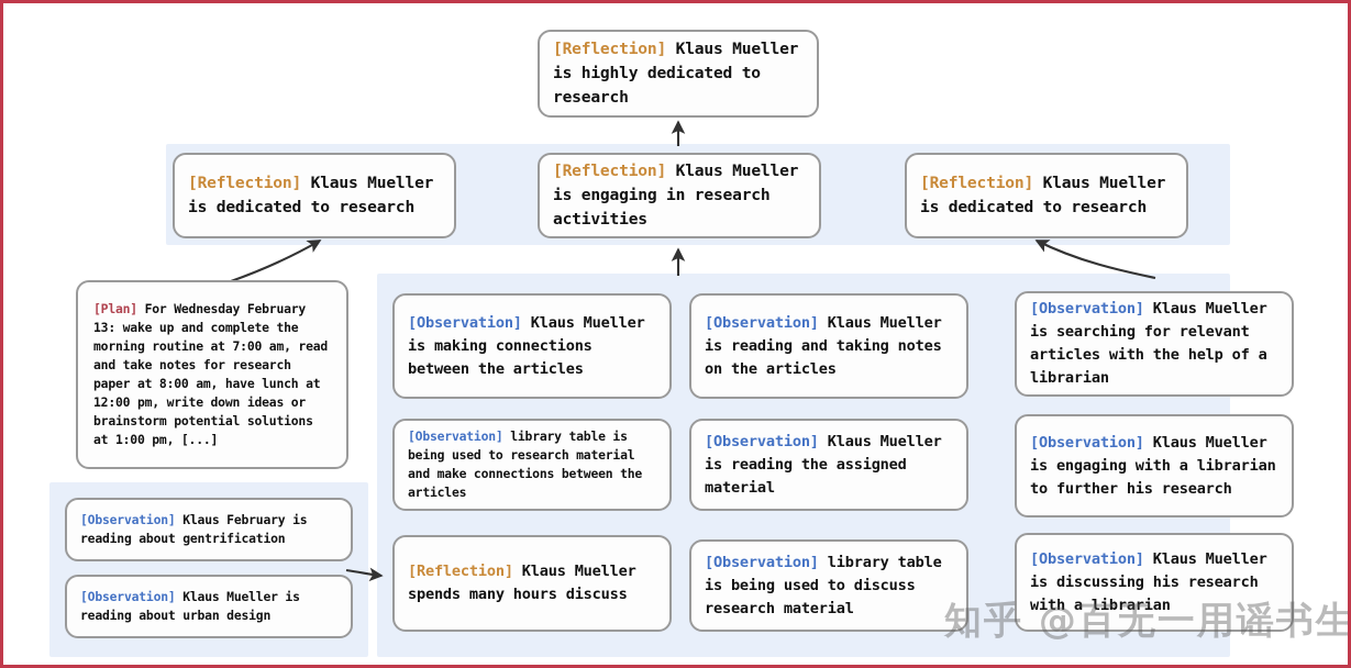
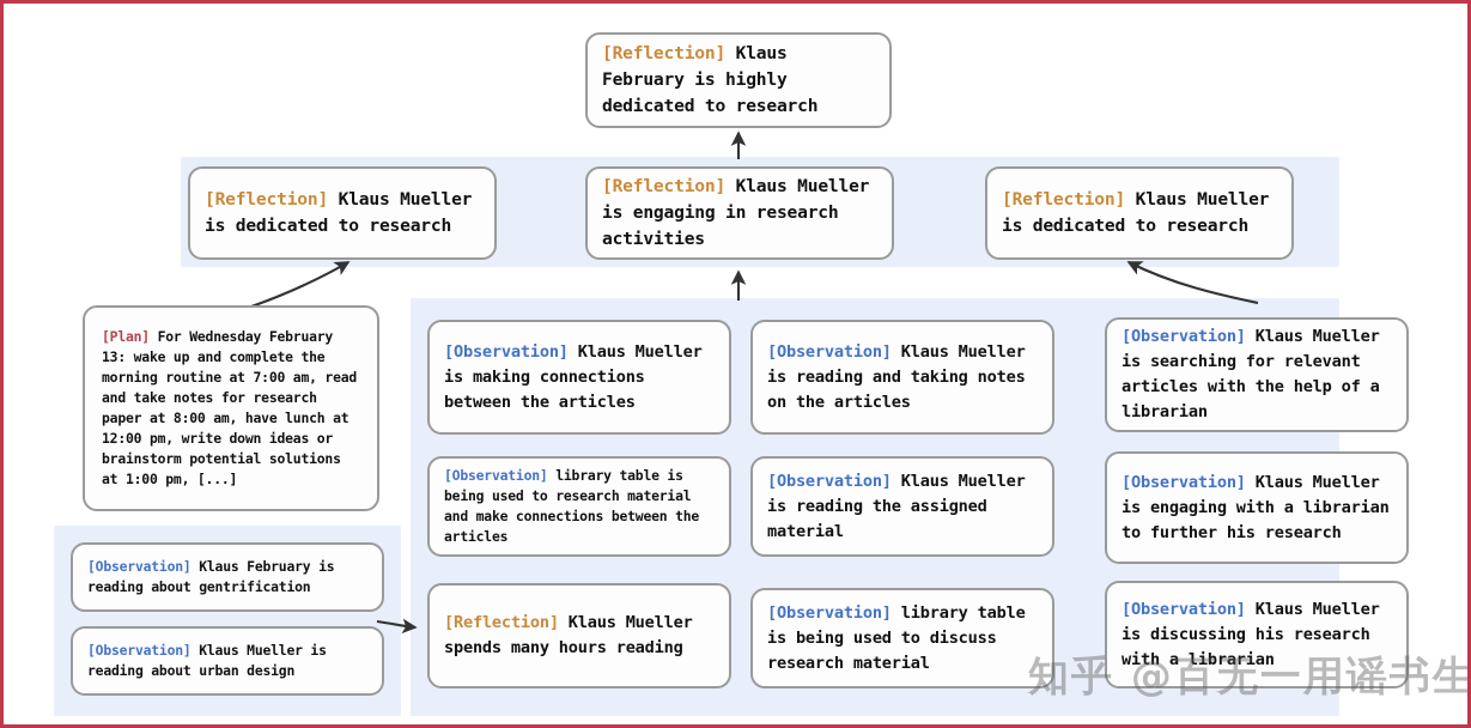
- [Reflection] Klaus Mueller is highly dedicated to research
+ [Reflection] Klaus February is highly dedicated to research
  [Reflection] Klaus Mueller is dedicated to research
  [Reflection] Klaus Mueller is engaging in research activities
  [Reflection] Klaus Mueller is dedicated to research
  [Plan] For Wednesday February 13: wake up and complete the morning routine at 7:00 am, read and take notes for research paper at 8:00 am, have lunch at 12:00 pm, write down ideas or brainstorm potential solutions at 1:00 pm, [...]
  [Observation] Klaus February is reading about gentrification
  [Observation] Klaus Mueller is reading about urban design
  [Observation] Klaus Mueller is making connections between the articles
  [Observation] library table is being used to research material and make connections between the articles
- [Reflection] Klaus Mueller spends many hours discuss
+ [Reflection] Klaus Mueller spends many hours reading
  [Observation] Klaus Mueller is reading and taking notes on the articles
  [Observation] Klaus Mueller is reading the assigned material
  [Observation] library table is being used to discuss research material
  [Observation] Klaus Mueller is searching for relevant articles with the help of a librarian
  [Observation] Klaus Mueller is engaging with a librarian to further his research
  [Observation] Klaus Mueller is discussing his research with a librarian
  知乎 @百无一用谣书生
